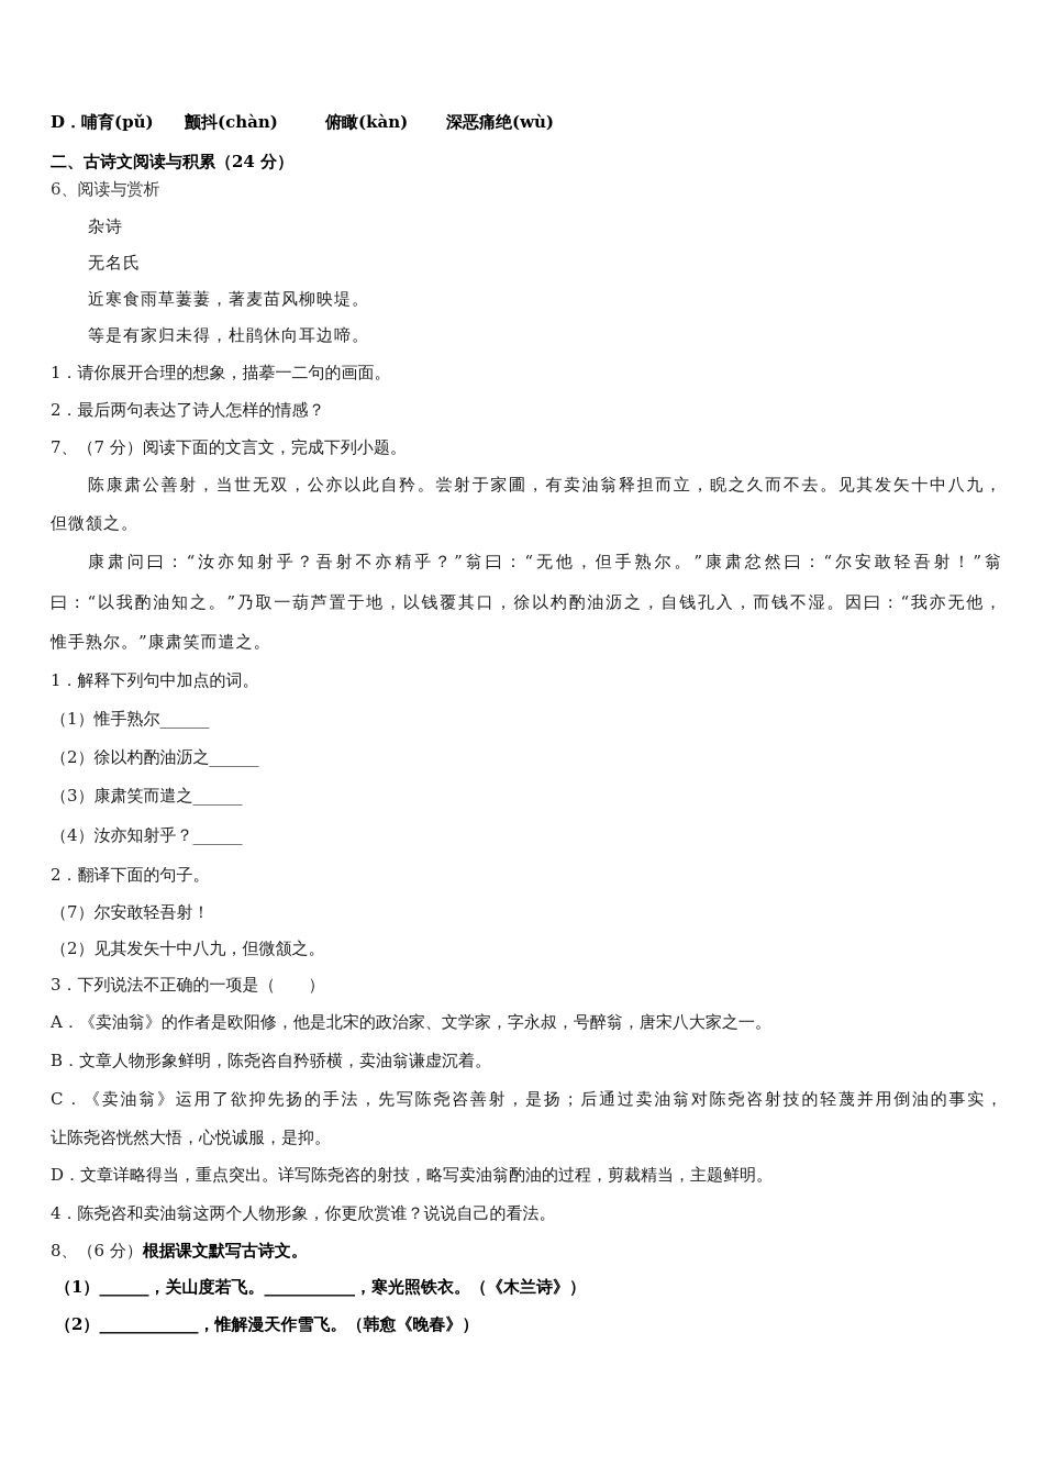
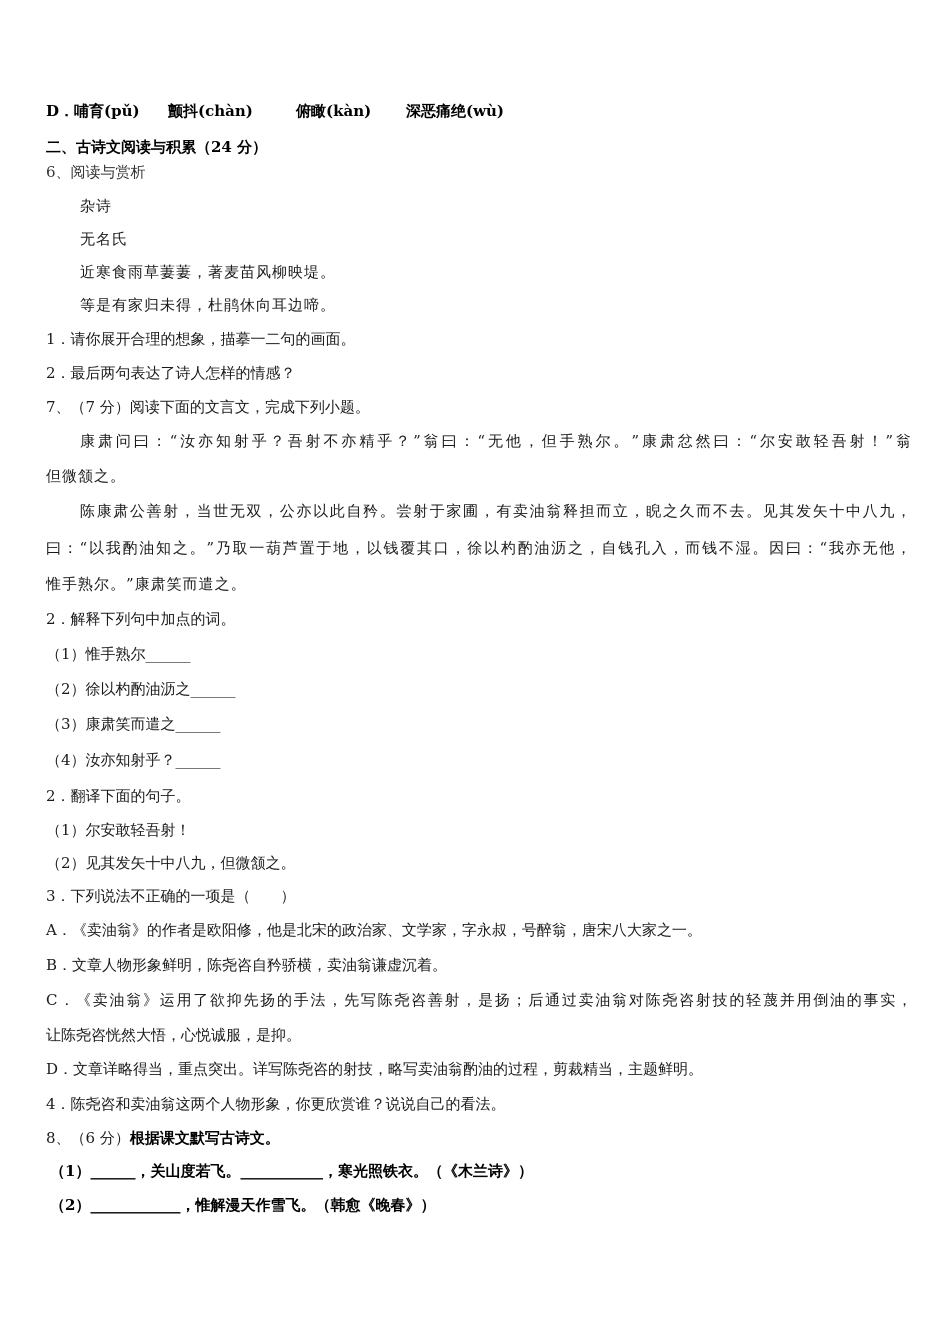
  D．
  哺育(pǔ)
  颤抖(chàn)
  俯瞰(kàn)
  深恶痛绝(wù)
  二、古诗文阅读与积累（24 分）
  6、阅读与赏析
  杂诗
  无名氏
  近寒食雨草萋萋，著麦苗风柳映堤。
  等是有家归未得，杜鹃休向耳边啼。
  1．请你展开合理的想象，描摹一二句的画面。
  2．最后两句表达了诗人怎样的情感？
  7、（7 分）阅读下面的文言文，完成下列小题。
- 陈康肃公善射，当世无双，公亦以此自矜。尝射于家圃，有卖油翁释担而立，睨之久而不去。见其发矢十中八九，
+ 康肃问曰：“汝亦知射乎？吾射不亦精乎？”翁曰：“无他，但手熟尔。”康肃忿然曰：“尔安敢轻吾射！”翁
  但微颔之。
- 康肃问曰：“汝亦知射乎？吾射不亦精乎？”翁曰：“无他，但手熟尔。”康肃忿然曰：“尔安敢轻吾射！”翁
+ 陈康肃公善射，当世无双，公亦以此自矜。尝射于家圃，有卖油翁释担而立，睨之久而不去。见其发矢十中八九，
  曰：“以我酌油知之。”乃取一葫芦置于地，以钱覆其口，徐以杓酌油沥之，自钱孔入，而钱不湿。因曰：“我亦无他，
  惟手熟尔。”康肃笑而遣之。
- 1．解释下列句中加点的词。
+ 2．解释下列句中加点的词。
  （1）惟手熟尔______
  （2）徐以杓酌油沥之______
  （3）康肃笑而遣之______
  （4）汝亦知射乎？______
  2．翻译下面的句子。
- （7）尔安敢轻吾射！
+ （1）尔安敢轻吾射！
  （2）见其发矢十中八九，但微颔之。
  3．下列说法不正确的一项是（ ）
  A．《卖油翁》的作者是欧阳修，他是北宋的政治家、文学家，字永叔，号醉翁，唐宋八大家之一。
  B．文章人物形象鲜明，陈尧咨自矜骄横，卖油翁谦虚沉着。
  C．《卖油翁》运用了欲抑先扬的手法，先写陈尧咨善射，是扬；后通过卖油翁对陈尧咨射技的轻蔑并用倒油的事实，
  让陈尧咨恍然大悟，心悦诚服，是抑。
  D．文章详略得当，重点突出。详写陈尧咨的射技，略写卖油翁酌油的过程，剪裁精当，主题鲜明。
  4．陈尧咨和卖油翁这两个人物形象，你更欣赏谁？说说自己的看法。
  8、（6 分）根据课文默写古诗文。
  （1）______，关山度若飞。___________，寒光照铁衣。（《木兰诗》）
  （2）____________，惟解漫天作雪飞。（韩愈《晚春》）
